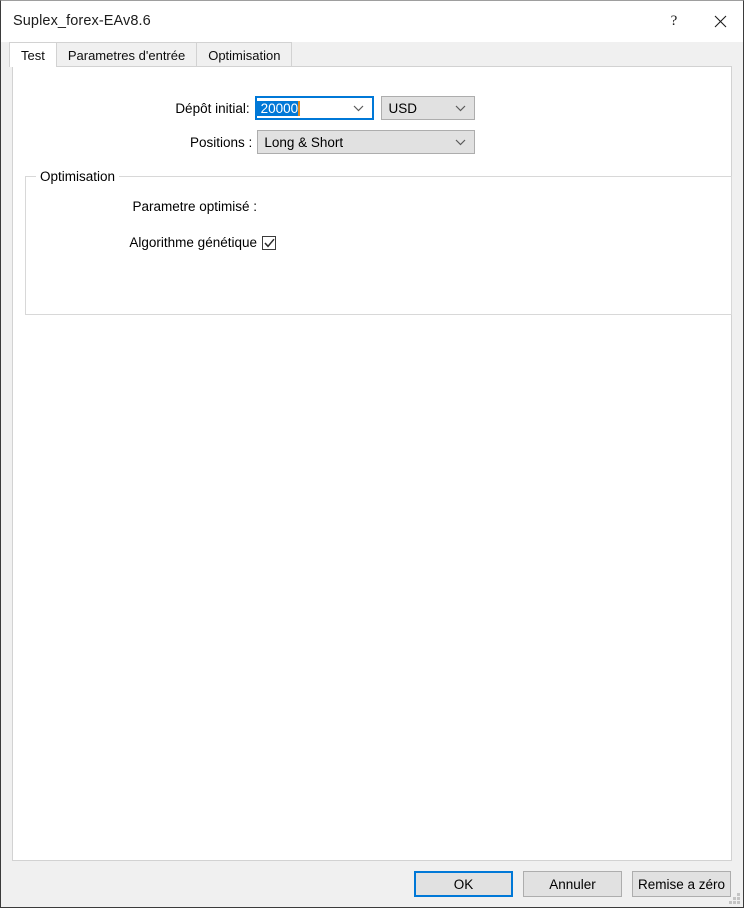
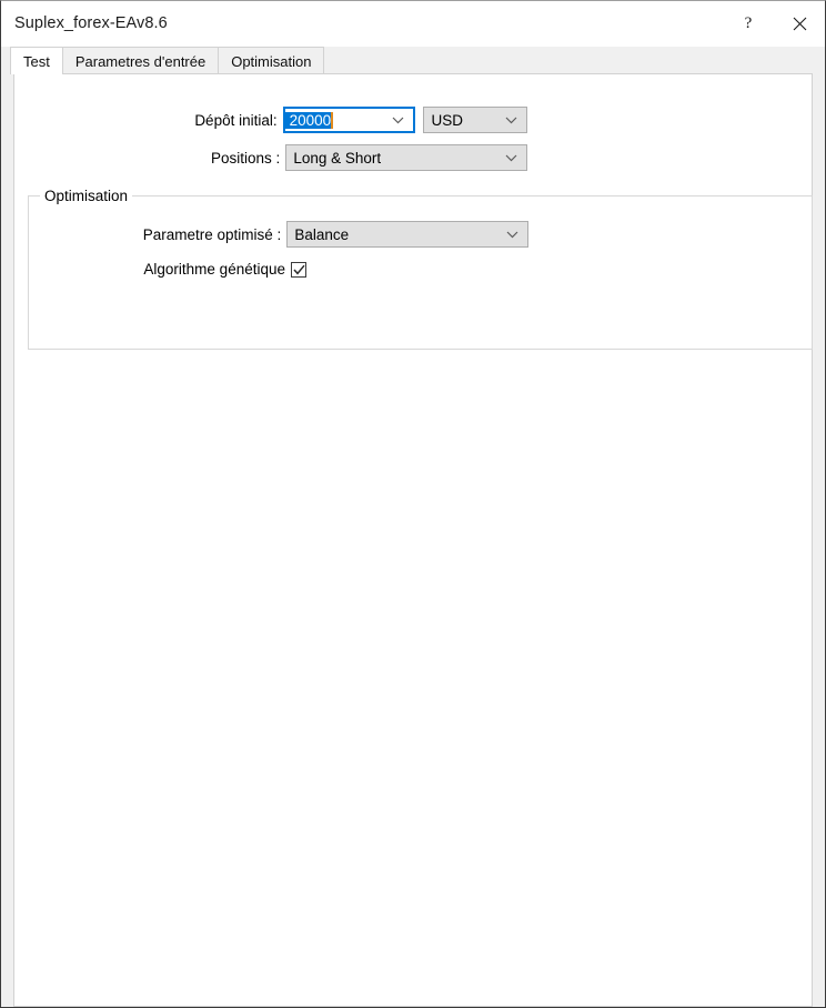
  Suplex_forex-EAv8.6
  ?
  Test
  Parametres d'entrée
  Optimisation
  Dépôt initial:
  20000
  USD
  Positions :
  Long & Short
  Optimisation
  Parametre optimisé :
+ Balance
  Algorithme génétique
- OK
- Annuler
- Remise a zéro
